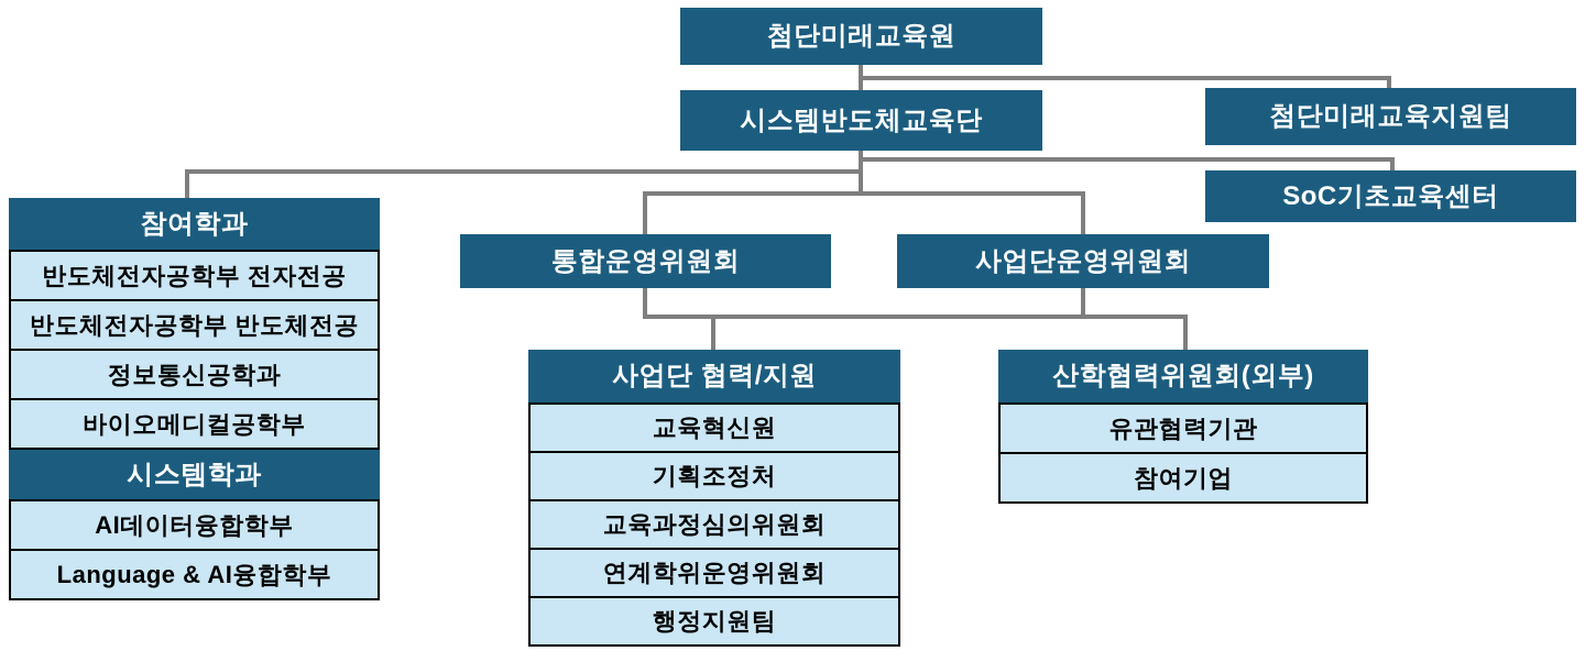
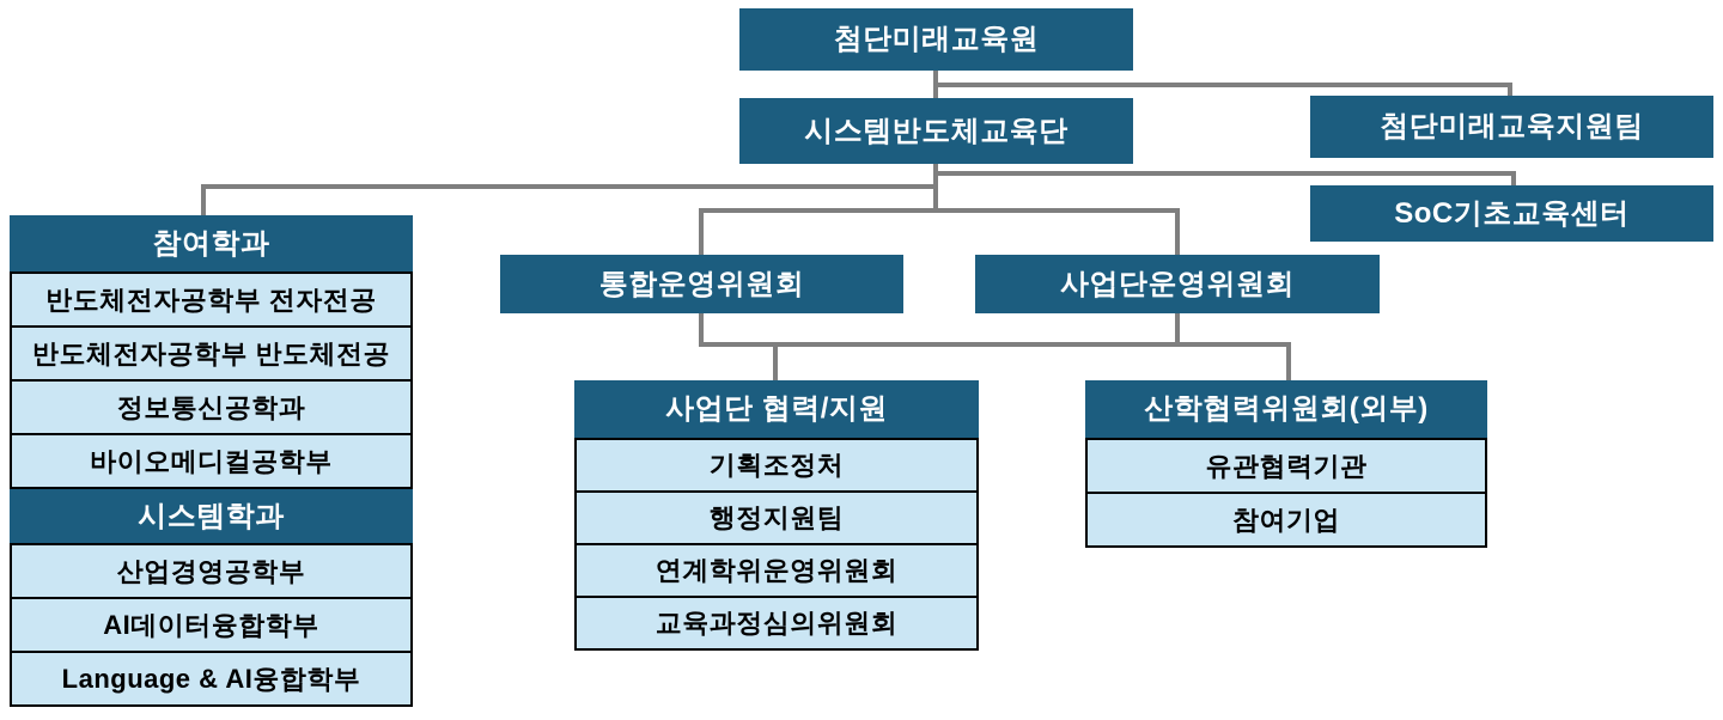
  첨단미래교육원
  시스템반도체교육단
  첨단미래교육지원팀
  SoC기초교육센터
  통합운영위원회
  사업단운영위원회
  참여학과
  반도체전자공학부 전자전공
  반도체전자공학부 반도체전공
  정보통신공학과
  바이오메디컬공학부
  시스템학과
+ 산업경영공학부
  AI데이터융합학부
  Language & AI융합학부
  사업단 협력/지원
- 교육혁신원
  기획조정처
- 교육과정심의위원회
+ 행정지원팀
  연계학위운영위원회
- 행정지원팀
+ 교육과정심의위원회
  산학협력위원회(외부)
  유관협력기관
  참여기업
